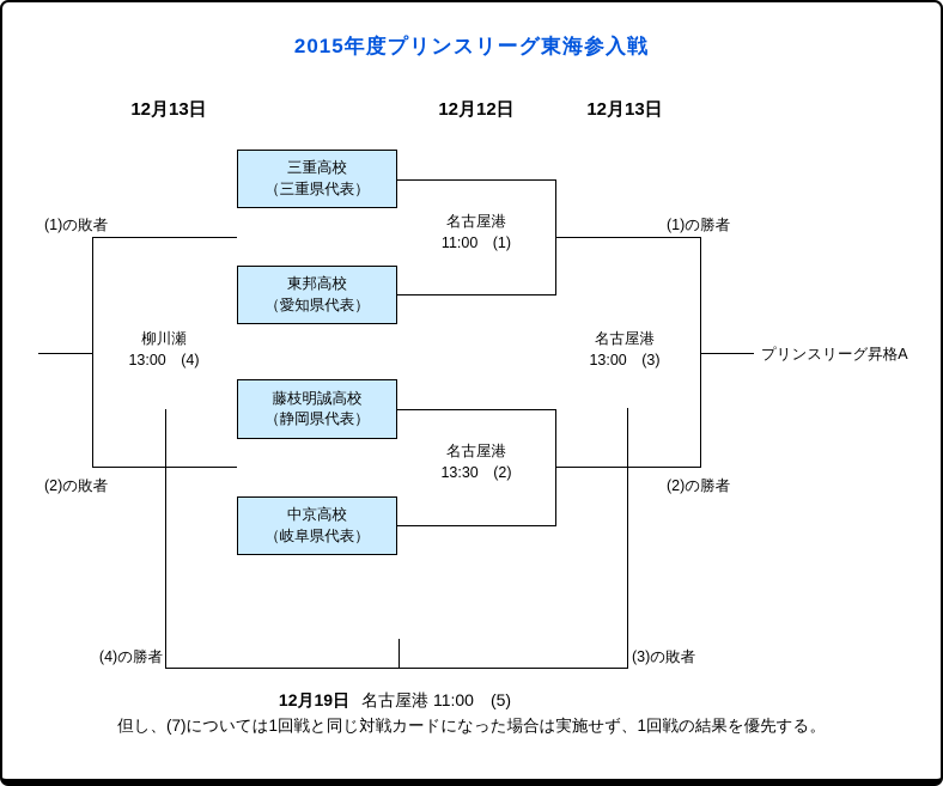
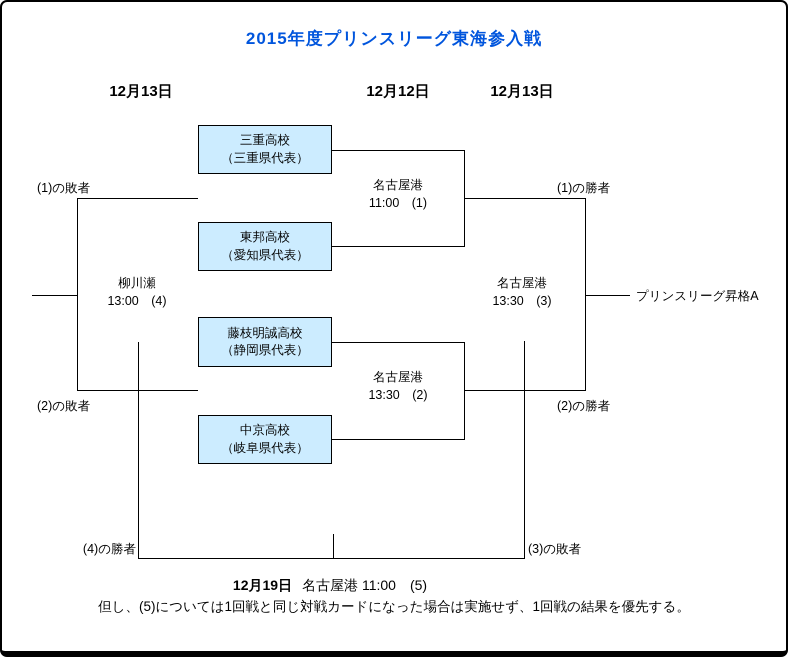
  2015年度プリンスリーグ東海参入戦
  12月13日
  12月12日
  12月13日
  三重高校
  （三重県代表）
  東邦高校
  （愛知県代表）
  藤枝明誠高校
  （静岡県代表）
  中京高校
  （岐阜県代表）
  (1)の敗者
  (2)の敗者
  (1)の勝者
  (2)の勝者
  (4)の勝者
  (3)の敗者
  名古屋港
  11:00 (1)
  名古屋港
  13:30 (2)
  名古屋港
- 13:00 (3)
+ 13:30 (3)
  柳川瀬
  13:00 (4)
  プリンスリーグ昇格A
  12月19日 名古屋港 11:00 (5)
- 但し、(7)については1回戦と同じ対戦カードになった場合は実施せず、1回戦の結果を優先する。
+ 但し、(5)については1回戦と同じ対戦カードになった場合は実施せず、1回戦の結果を優先する。
